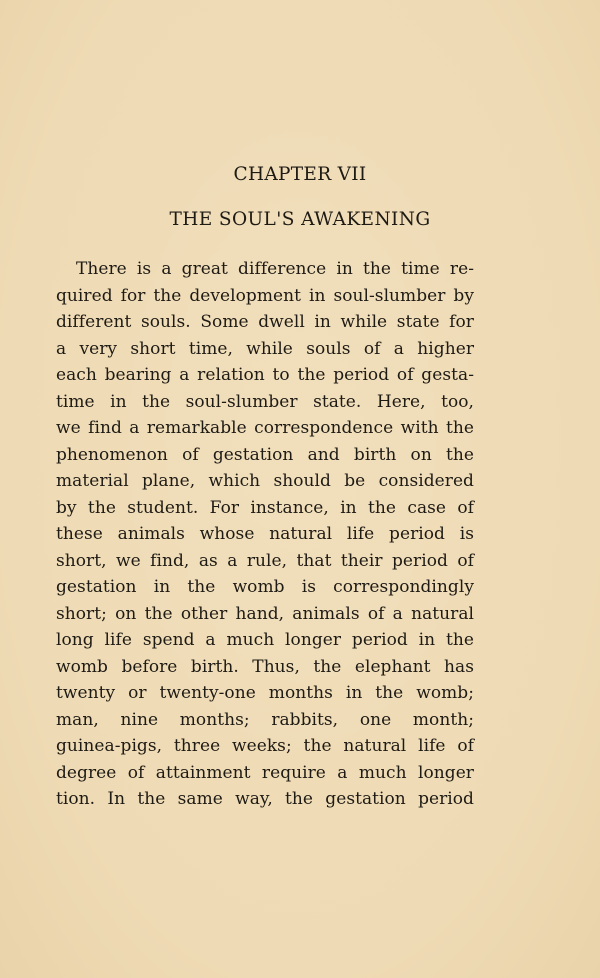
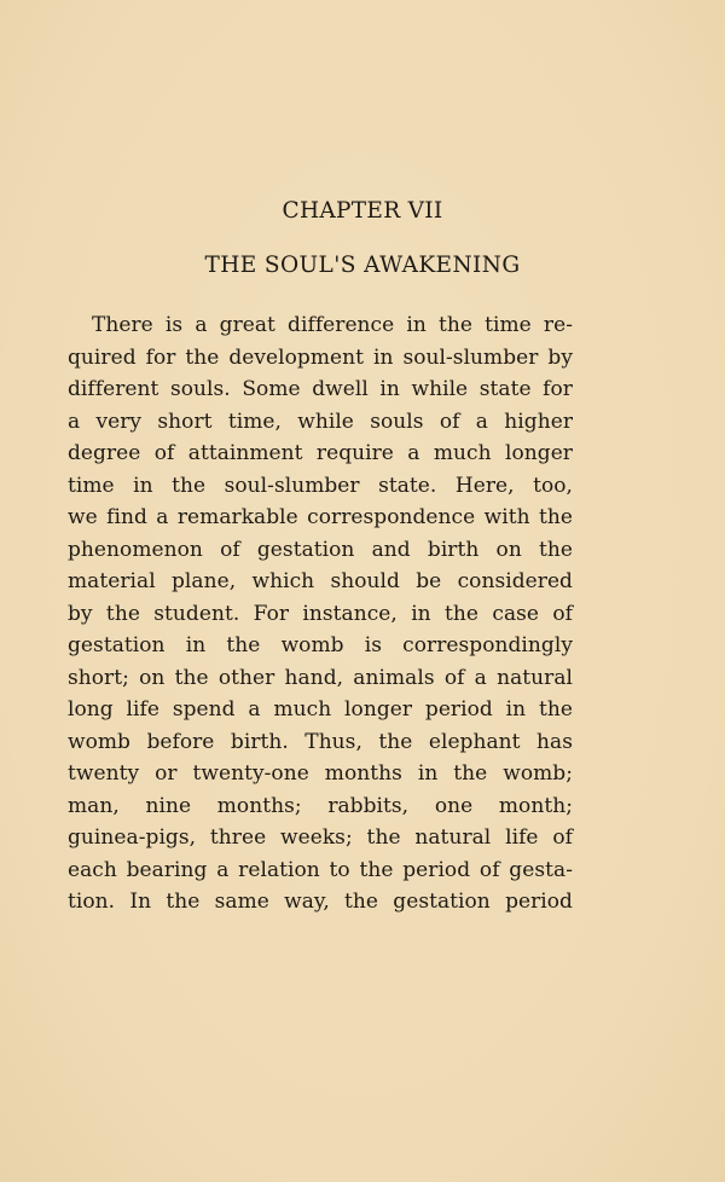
  CHAPTER VII
  THE SOUL'S AWAKENING
  There is a great difference in the time re-
  quired for the development in soul-slumber by
  different souls. Some dwell in while state for
  a very short time, while souls of a higher
- each bearing a relation to the period of gesta-
+ degree of attainment require a much longer
  time in the soul-slumber state. Here, too,
  we find a remarkable correspondence with the
  phenomenon of gestation and birth on the
  material plane, which should be considered
  by the student. For instance, in the case of
- these animals whose natural life period is
- short, we find, as a rule, that their period of
  gestation in the womb is correspondingly
  short; on the other hand, animals of a natural
  long life spend a much longer period in the
  womb before birth. Thus, the elephant has
  twenty or twenty-one months in the womb;
  man, nine months; rabbits, one month;
  guinea-pigs, three weeks; the natural life of
- degree of attainment require a much longer
+ each bearing a relation to the period of gesta-
  tion. In the same way, the gestation period
